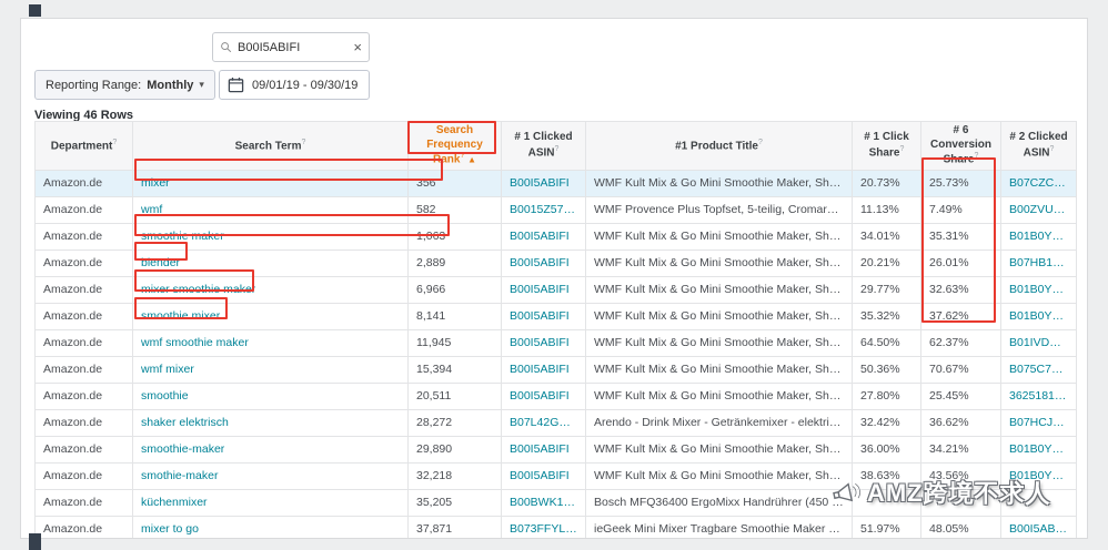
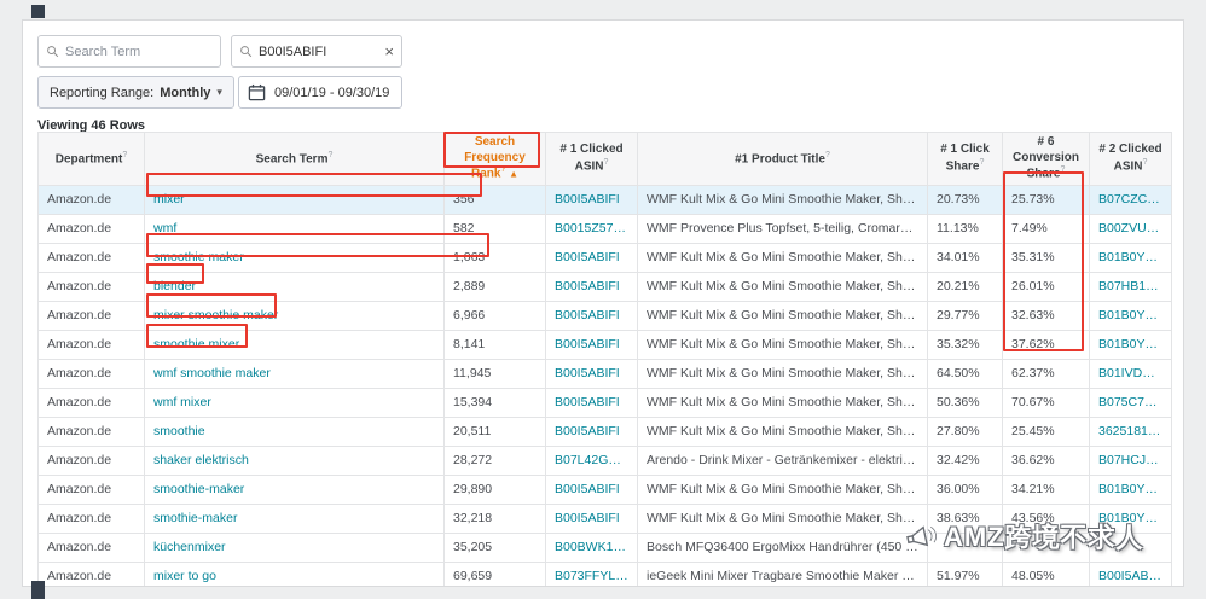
+ Search Term
  B00I5ABIFI
  ×
  Reporting Range:
  Monthly
  ▾
  09/01/19 - 09/30/19
  Viewing 46 Rows
  Department	Search Term	Search Frequency Rank ▲	# 1 Clicked ASIN	#1 Product Title	# 1 Click Share	# 6 Conversion Share	# 2 Clicked ASIN
  Amazon.de	mixer	356	B00I5ABIFI	WMF Kult Mix & Go Mini Smoothie Maker, Shake	20.73%	25.73%	B07CZCJH2
  Amazon.de	wmf	582	B0015Z57KW	WMF Provence Plus Topfset, 5-teilig, Cromargan	11.13%	7.49%	B00ZVUZVF
  Amazon.de	smoothie maker	1,063	B00I5ABIFI	WMF Kult Mix & Go Mini Smoothie Maker, Shake	34.01%	35.31%	B01B0YRL4
  Amazon.de	blender	2,889	B00I5ABIFI	WMF Kult Mix & Go Mini Smoothie Maker, Shake	20.21%	26.01%	B07HB1667H
  Amazon.de	mixer smoothie maker	6,966	B00I5ABIFI	WMF Kult Mix & Go Mini Smoothie Maker, Shake	29.77%	32.63%	B01B0YRL4
  Amazon.de	smoothie mixer	8,141	B00I5ABIFI	WMF Kult Mix & Go Mini Smoothie Maker, Shake	35.32%	37.62%	B01B0YRL4
  Amazon.de	wmf smoothie maker	11,945	B00I5ABIFI	WMF Kult Mix & Go Mini Smoothie Maker, Shake	64.50%	62.37%	B01IVDX644
  Amazon.de	wmf mixer	15,394	B00I5ABIFI	WMF Kult Mix & Go Mini Smoothie Maker, Shake	50.36%	70.67%	B075C74ZJP
  Amazon.de	smoothie	20,511	B00I5ABIFI	WMF Kult Mix & Go Mini Smoothie Maker, Shake	27.80%	25.45%	362518138X
  Amazon.de	shaker elektrisch	28,272	B07L42GR8W	Arendo - Drink Mixer - Getränkemixer - elektrische	32.42%	36.62%	B07HCJQPS
  Amazon.de	smoothie-maker	29,890	B00I5ABIFI	WMF Kult Mix & Go Mini Smoothie Maker, Shake	36.00%	34.21%	B01B0YRL4
  Amazon.de	smothie-maker	32,218	B00I5ABIFI	WMF Kult Mix & Go Mini Smoothie Maker, Shake	38.63%	43.56%	B01B0YRL4
  Amazon.de	küchenmixer	35,205	B00BWK1RAM	Bosch MFQ36400 ErgoMixx Handrührer (450 W, s
- Amazon.de	mixer to go	37,871	B073FFYL4J	ieGeek Mini Mixer Tragbare Smoothie Maker Blen	51.97%	48.05%	B00I5ABIFI
+ Amazon.de	mixer to go	69,659	B073FFYL4J	ieGeek Mini Mixer Tragbare Smoothie Maker Blen	51.97%	48.05%	B00I5ABIFI
  AMZ跨境不求人
